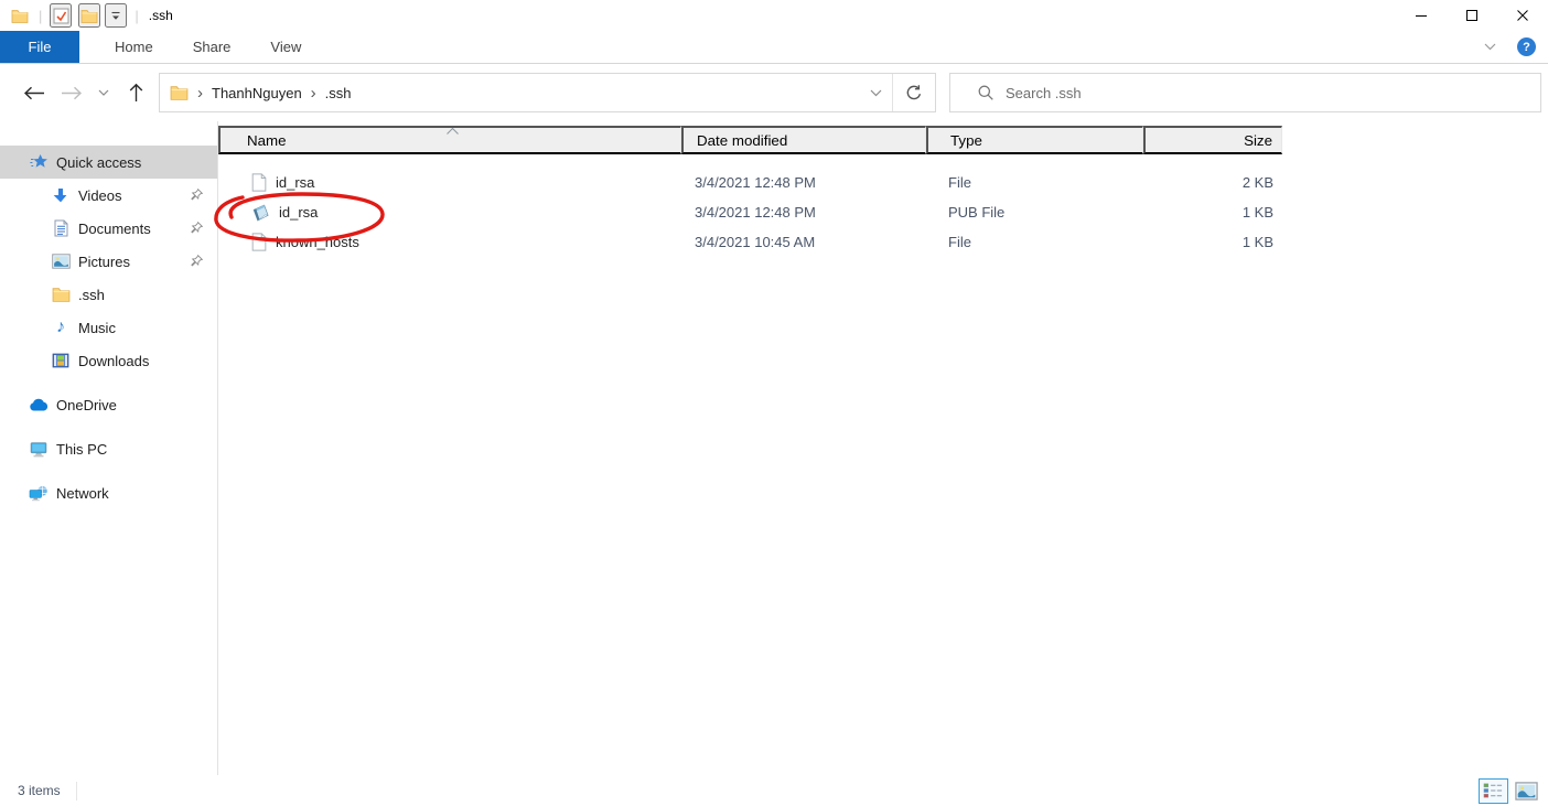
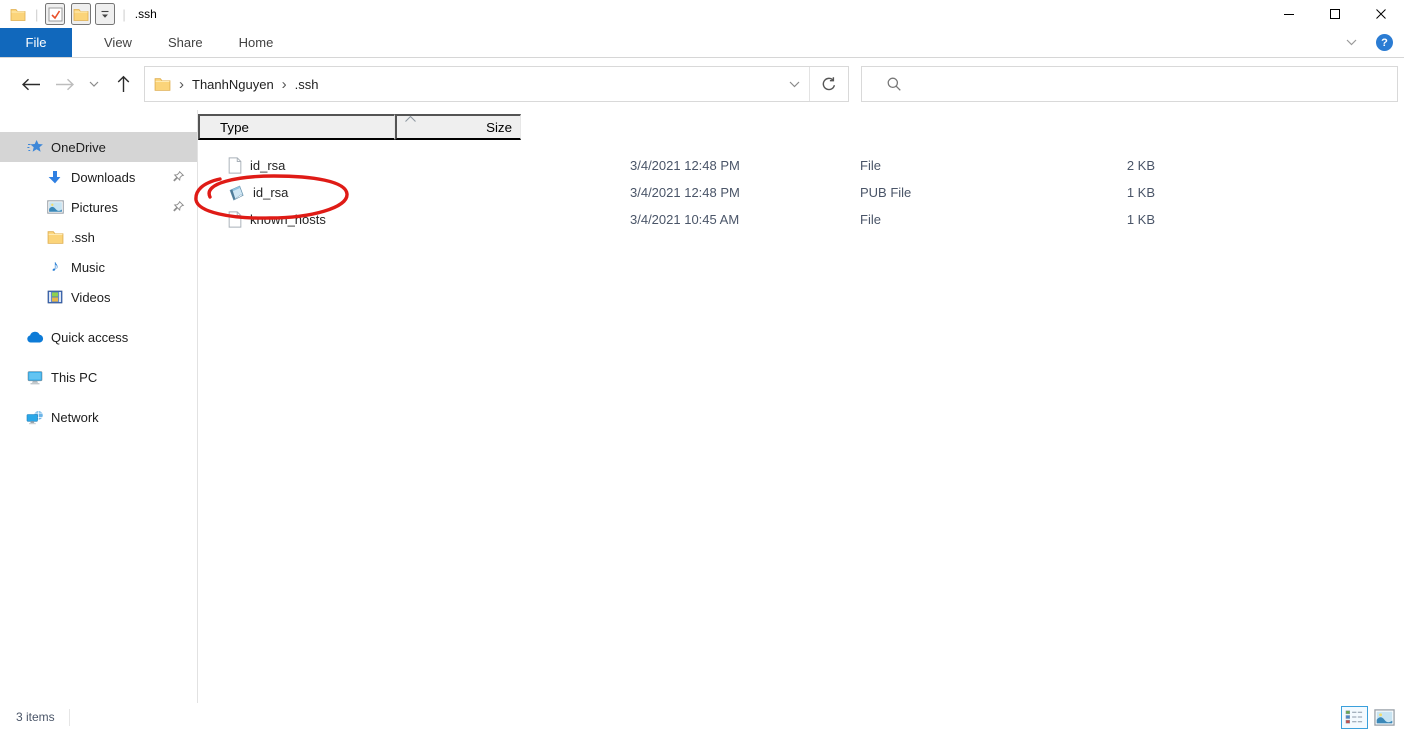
  |
  |
  .ssh
  File
- Home
+ View
  Share
- View
+ Home
  ?
  ›
  ThanhNguyen
  ›
  .ssh
- Search .ssh
- Quick access
+ OneDrive
- Videos
+ Downloads
- Documents
  Pictures
  .ssh
  ♪
  Music
- Downloads
+ Videos
- OneDrive
+ Quick access
  This PC
  Network
- Name
- Date modified
  Type
  Size
  id_rsa
  3/4/2021 12:48 PM
  File
  2 KB
  id_rsa
  3/4/2021 12:48 PM
  PUB File
  1 KB
  3/4/2021 10:45 AM
  File
  1 KB
  3 items
